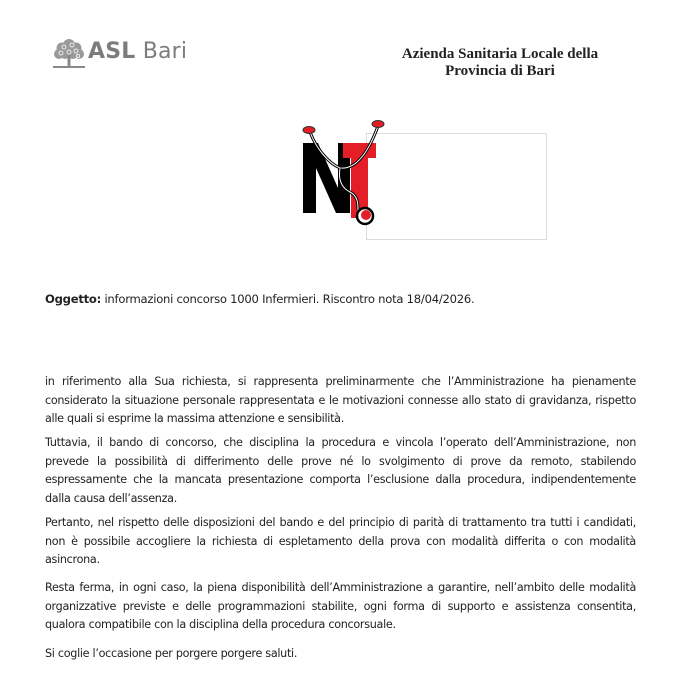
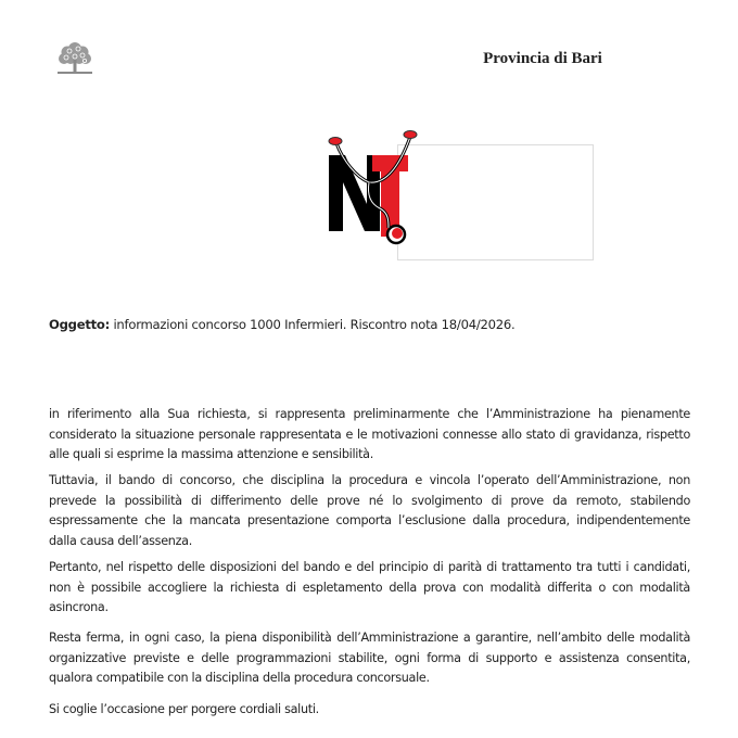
- ASL Bari
- Azienda Sanitaria Locale della
  Provincia di Bari
  Oggetto: informazioni concorso 1000 Infermieri. Riscontro nota 18/04/2026.
  in riferimento alla Sua richiesta, si rappresenta preliminarmente che l’Amministrazione ha pienamente considerato la situazione personale rappresentata e le motivazioni connesse allo stato di gravidanza, rispetto alle quali si esprime la massima attenzione e sensibilità.
  Tuttavia, il bando di concorso, che disciplina la procedura e vincola l’operato dell’Amministrazione, non prevede la possibilità di differimento delle prove né lo svolgimento di prove da remoto, stabilendo espressamente che la mancata presentazione comporta l’esclusione dalla procedura, indipendentemente dalla causa dell’assenza.
  Pertanto, nel rispetto delle disposizioni del bando e del principio di parità di trattamento tra tutti i candidati, non è possibile accogliere la richiesta di espletamento della prova con modalità differita o con modalità asincrona.
  Resta ferma, in ogni caso, la piena disponibilità dell’Amministrazione a garantire, nell’ambito delle modalità organizzative previste e delle programmazioni stabilite, ogni forma di supporto e assistenza consentita, qualora compatibile con la disciplina della procedura concorsuale.
- Si coglie l’occasione per porgere porgere saluti.
+ Si coglie l’occasione per porgere cordiali saluti.
